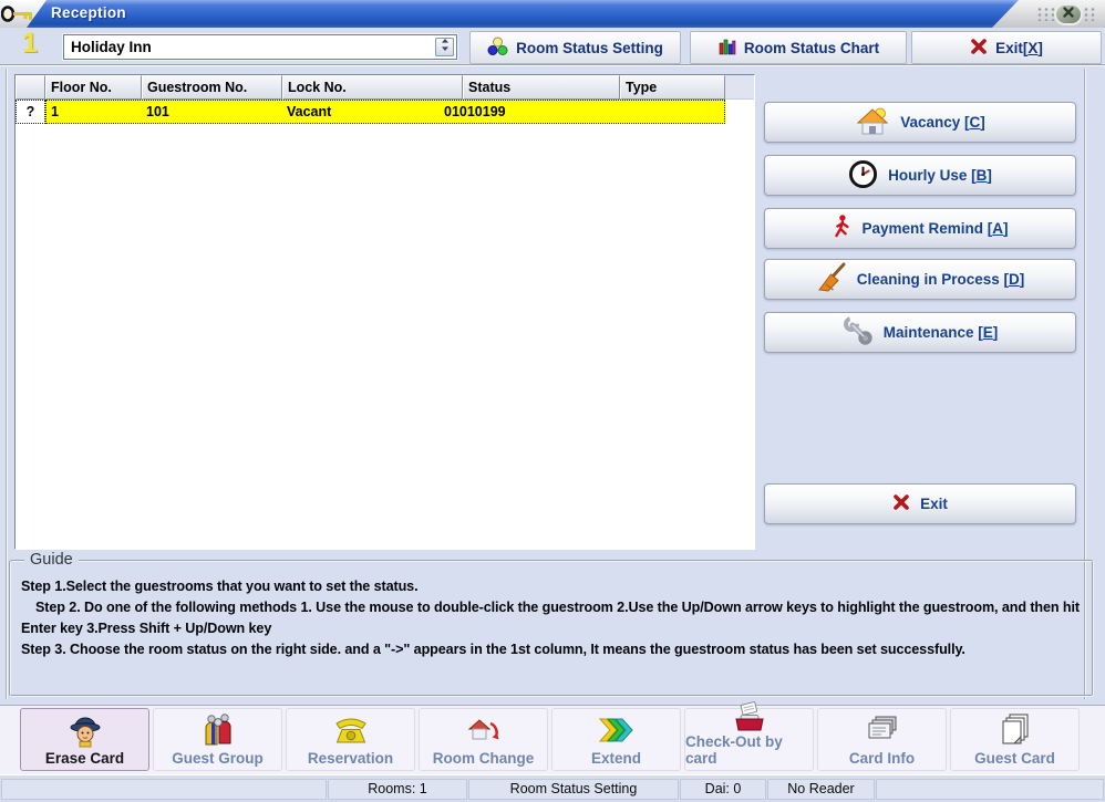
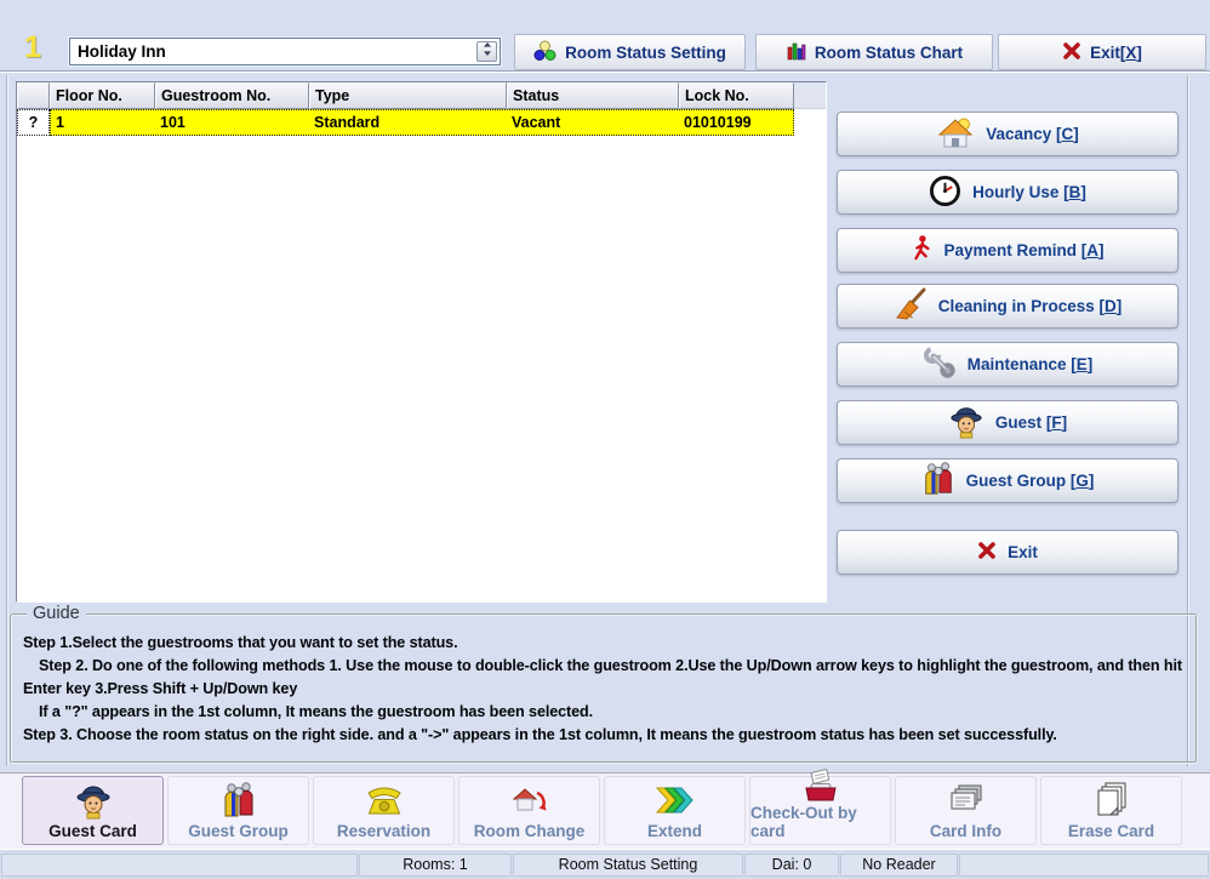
- Reception
  1
  Holiday Inn
  Room Status Setting
  Room Status Chart
  Exit[X]
  Floor No.
  Guestroom No.
- Lock No.
+ Type
  Status
- Type
+ Lock No.
  ?
  1
  101
+ Standard
  Vacant
  01010199
  Vacancy [C]
  Hourly Use [B]
  Payment Remind [A]
  Cleaning in Process [D]
  Maintenance [E]
+ Guest [F]
+ Guest Group [G]
  Exit
  Guide
  Step 1.Select the guestrooms that you want to set the status.
  Step 2. Do one of the following methods 1. Use the mouse to double-click the guestroom 2.Use the Up/Down arrow keys to highlight the guestroom, and then hit Enter key 3.Press Shift + Up/Down key
+ If a "?" appears in the 1st column, It means the guestroom has been selected.
  Step 3. Choose the room status on the right side. and a "->" appears in the 1st column, It means the guestroom status has been set successfully.
- Erase Card
+ Guest Card
  Guest Group
  Reservation
  Room Change
  Extend
  Check-Out by card
  Card Info
- Guest Card
+ Erase Card
  Rooms: 1
  Room Status Setting
  Dai: 0
  No Reader
